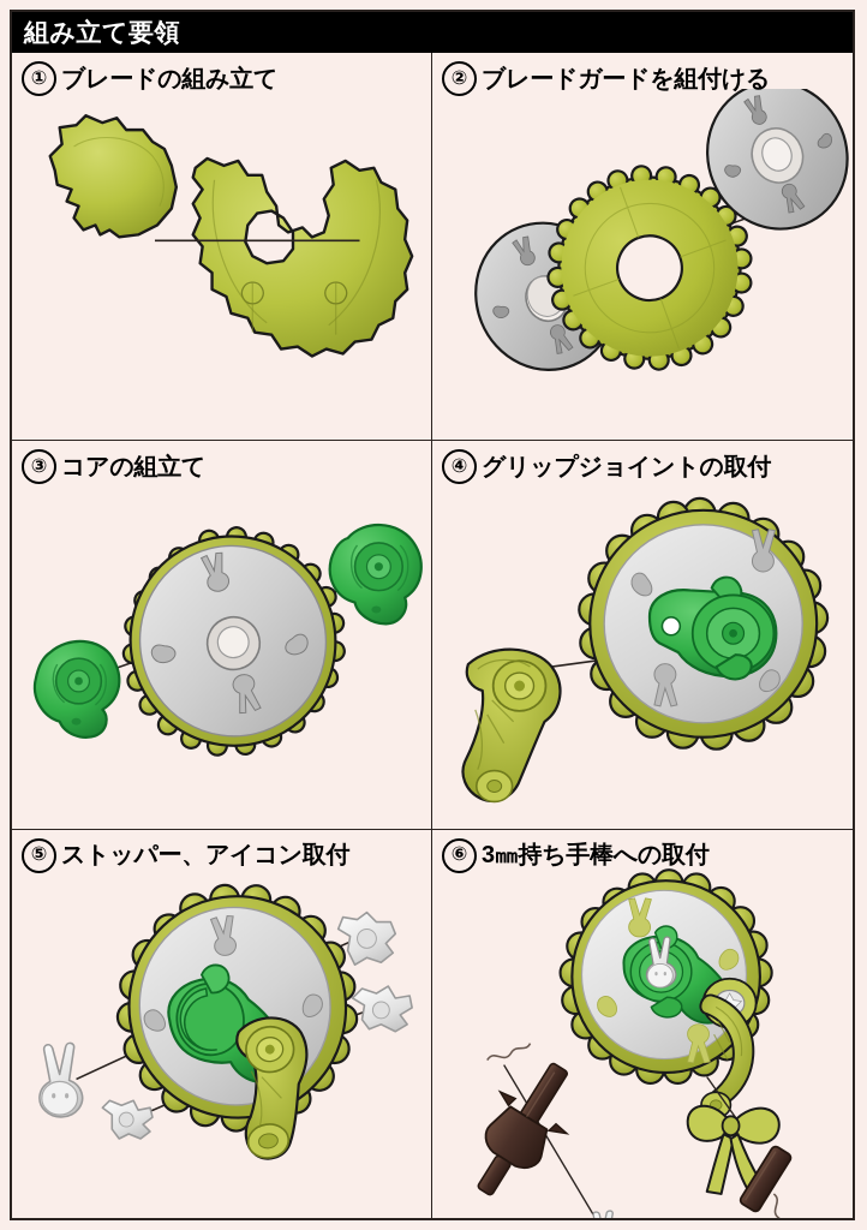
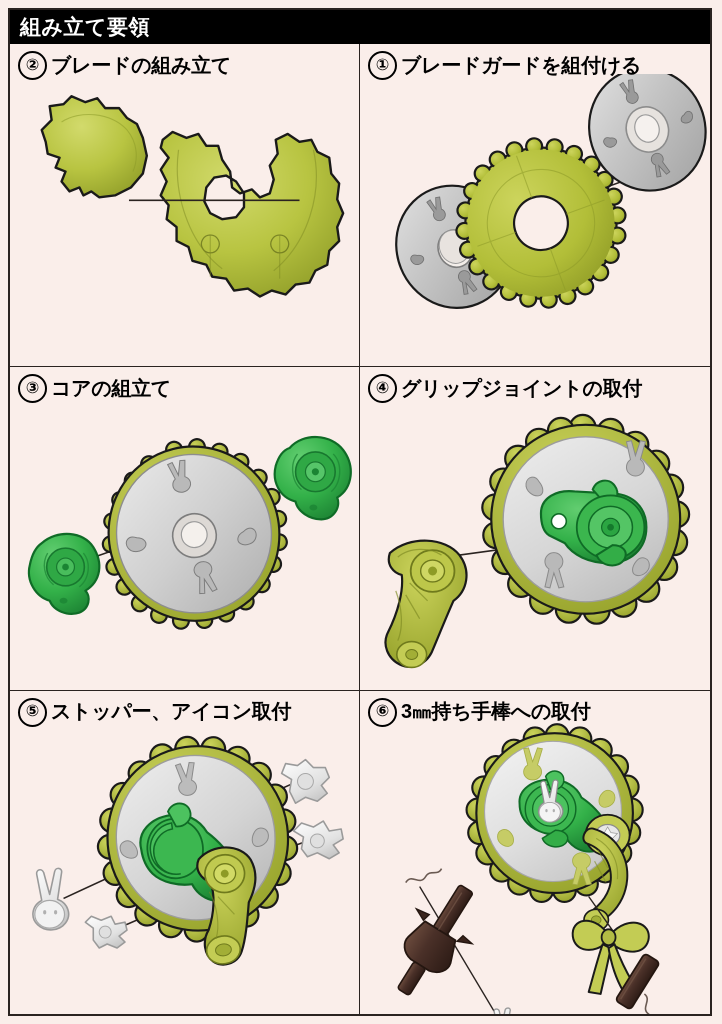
  組み立て要領
- ①
+ ②
  ブレードの組み立て
- ②
+ ①
  ブレードガードを組付ける
  ③
  コアの組立て
  ④
  グリップジョイントの取付
  ⑤
  ストッパー、アイコン取付
  ⑥
  3㎜持ち手棒への取付
